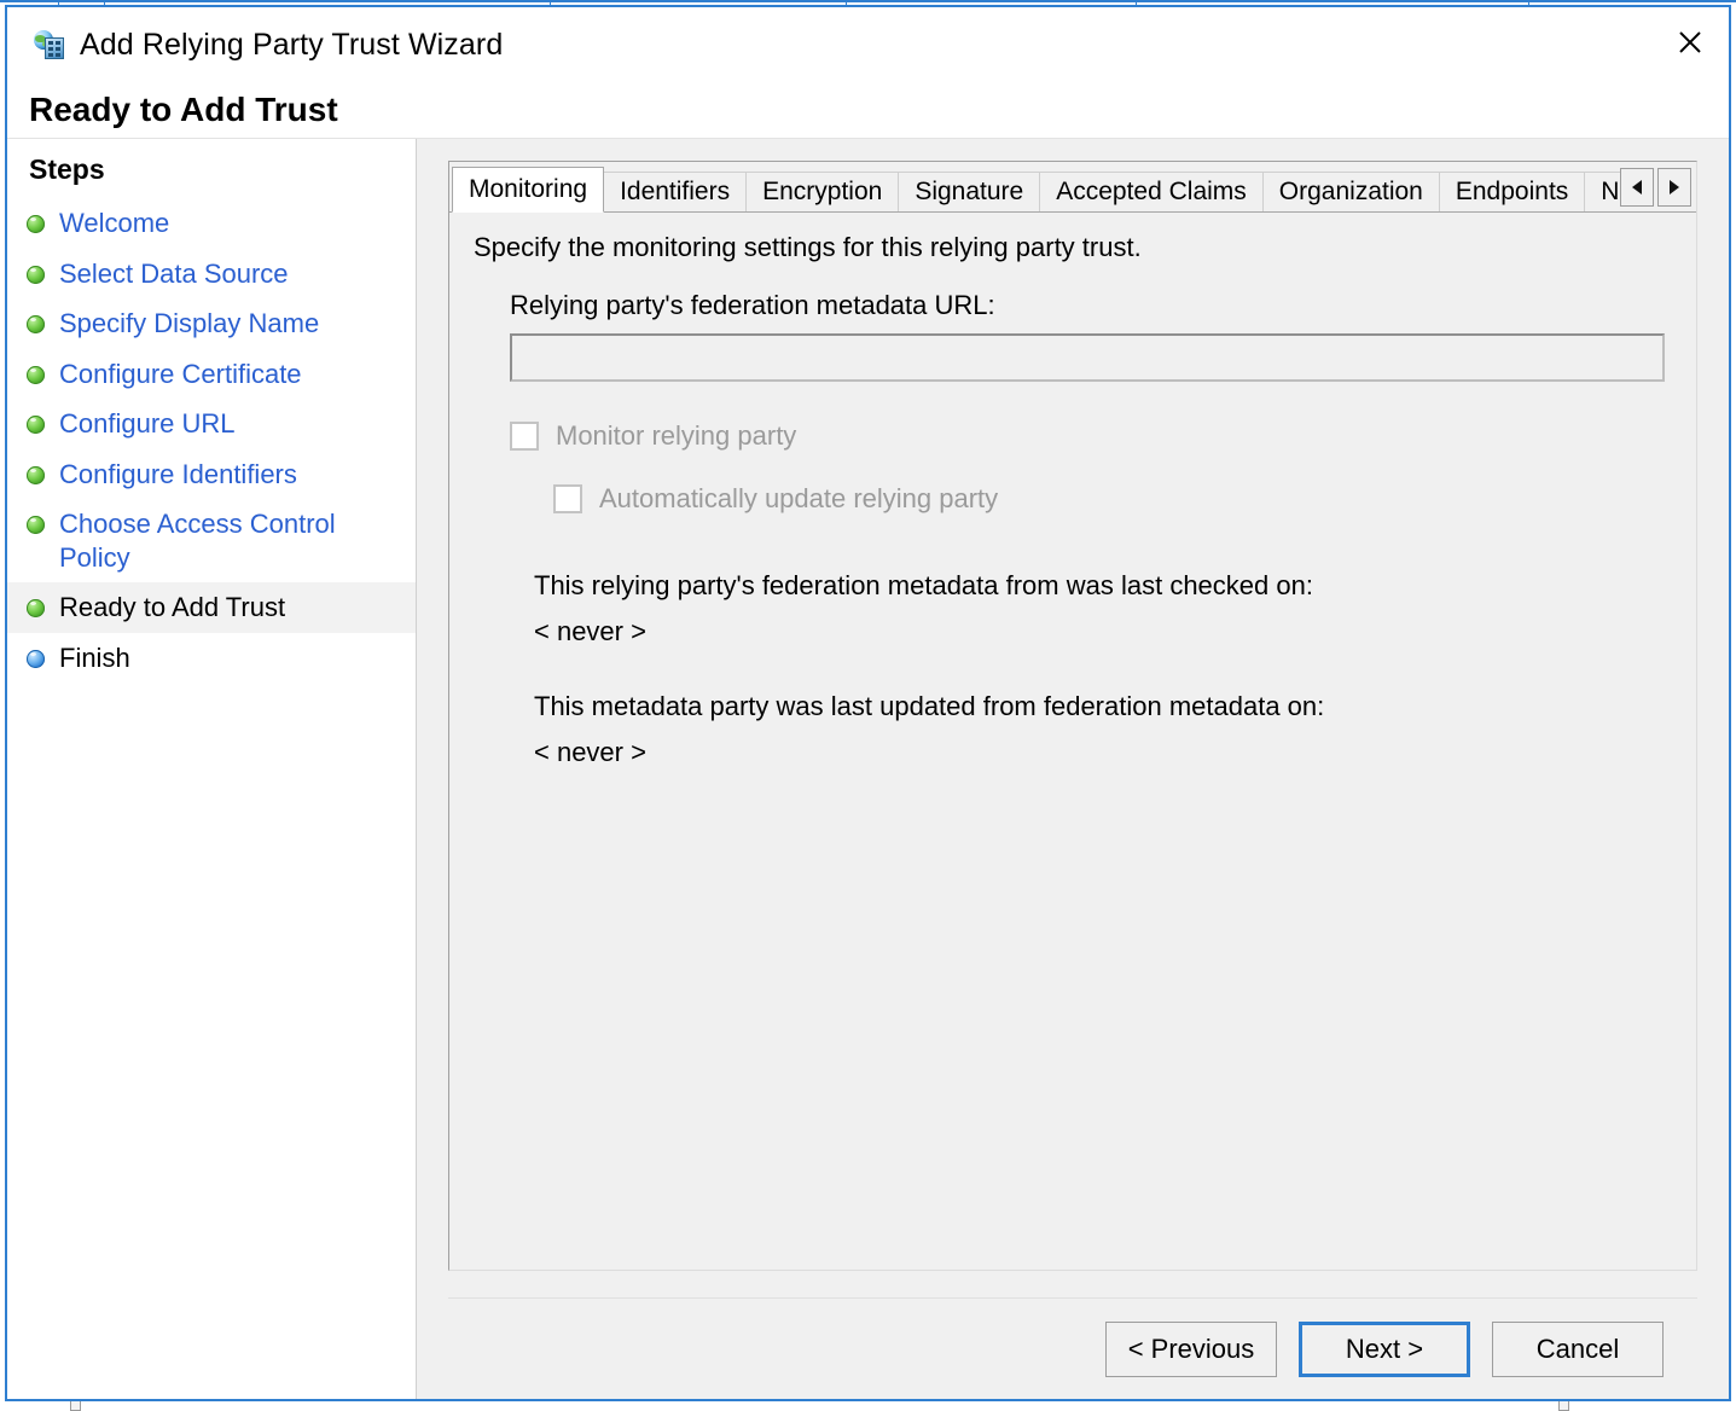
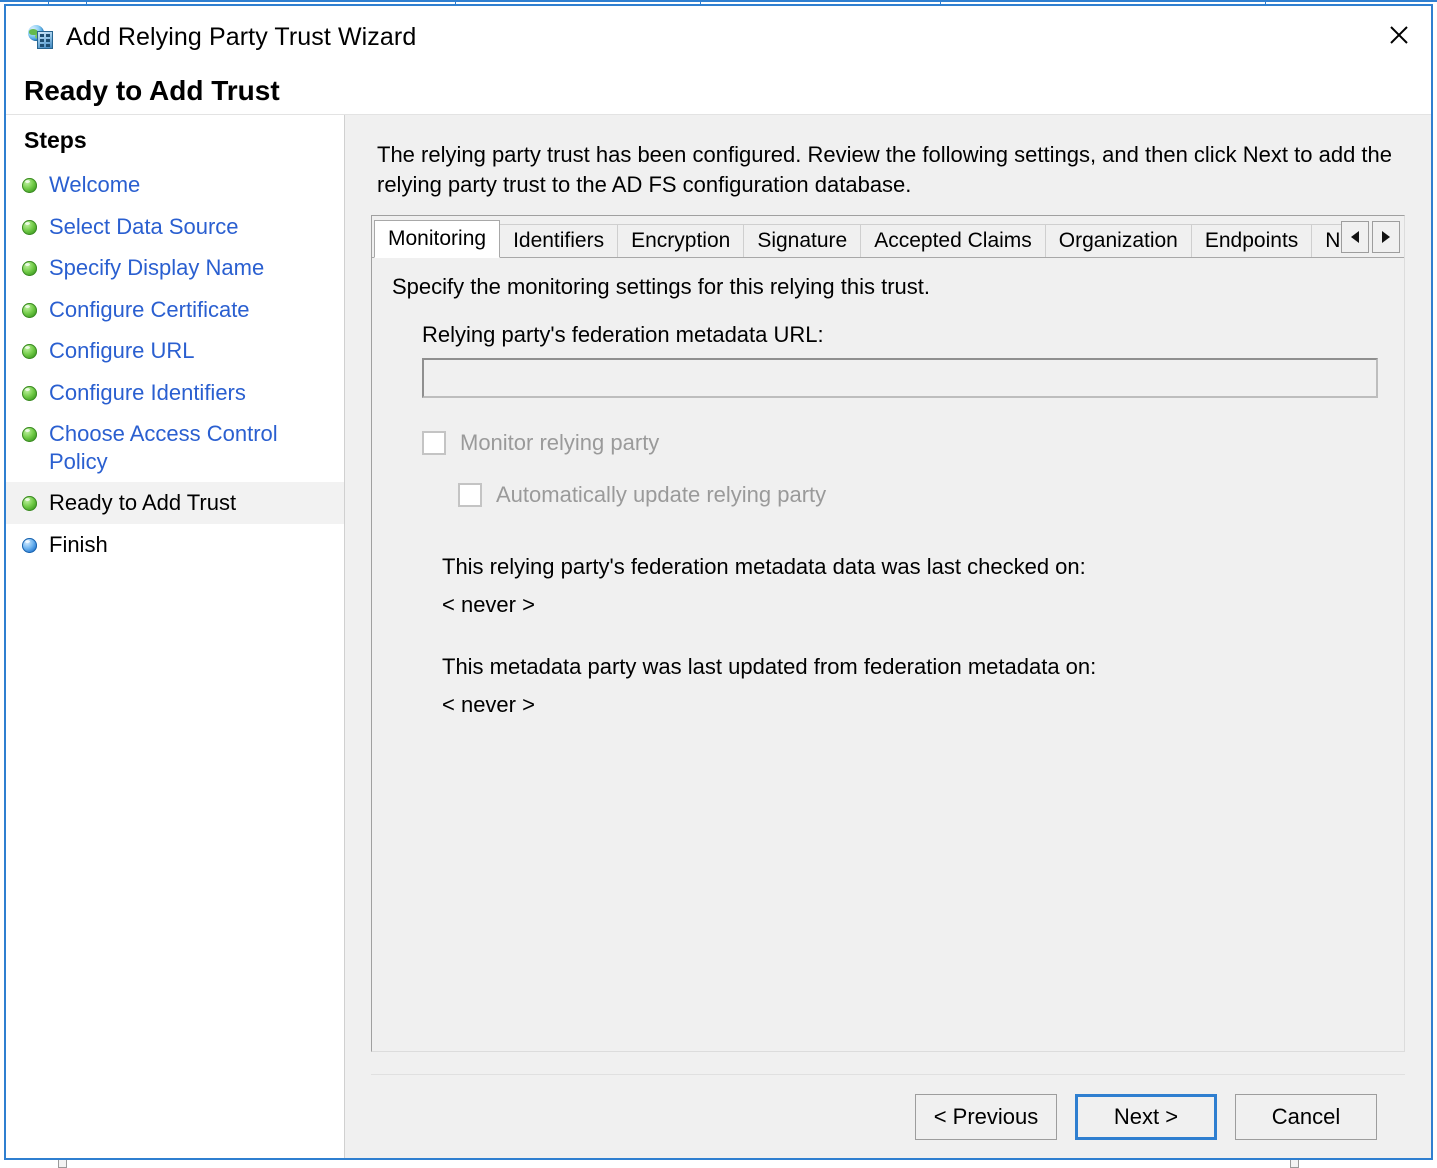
  Add Relying Party Trust Wizard
  Ready to Add Trust
  Steps
  Welcome
  Select Data Source
  Specify Display Name
  Configure Certificate
  Configure URL
  Configure Identifiers
  Choose Access Control Policy
  Ready to Add Trust
  Finish
+ The relying party trust has been configured. Review the following settings, and then click Next to add the relying party trust to the AD FS configuration database.
  Monitoring
  Identifiers
  Encryption
  Signature
  Accepted Claims
  Organization
  Endpoints
- Specify the monitoring settings for this relying party trust.
+ Specify the monitoring settings for this relying this trust.
  Relying party's federation metadata URL:
  Monitor relying party
  Automatically update relying party
- This relying party's federation metadata from was last checked on:
+ This relying party's federation metadata data was last checked on:
  < never >
  This metadata party was last updated from federation metadata on:
  < never >
  < Previous
  Next >
  Cancel
